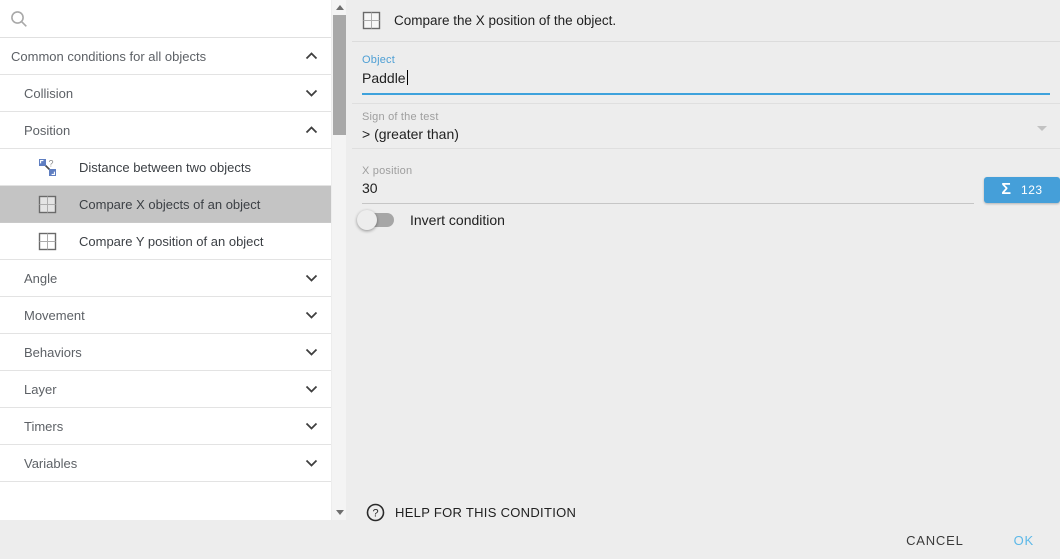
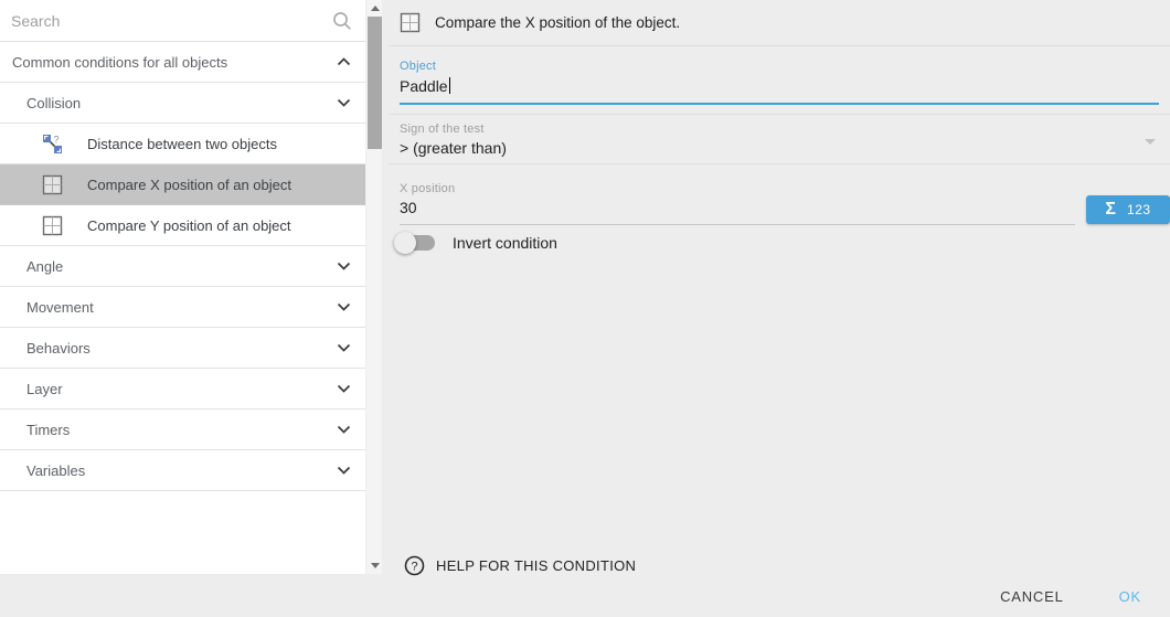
+ Search
  Common conditions for all objects
  Collision
- Position
  ?
  Distance between two objects
- Compare X objects of an object
+ Compare X position of an object
  Compare Y position of an object
  Angle
  Movement
  Behaviors
  Layer
  Timers
  Variables
  Compare the X position of the object.
  Object
  Paddle
  Sign of the test
  > (greater than)
  X position
  30
  Σ
  123
  Invert condition
  ?
  HELP FOR THIS CONDITION
  CANCEL
  OK
